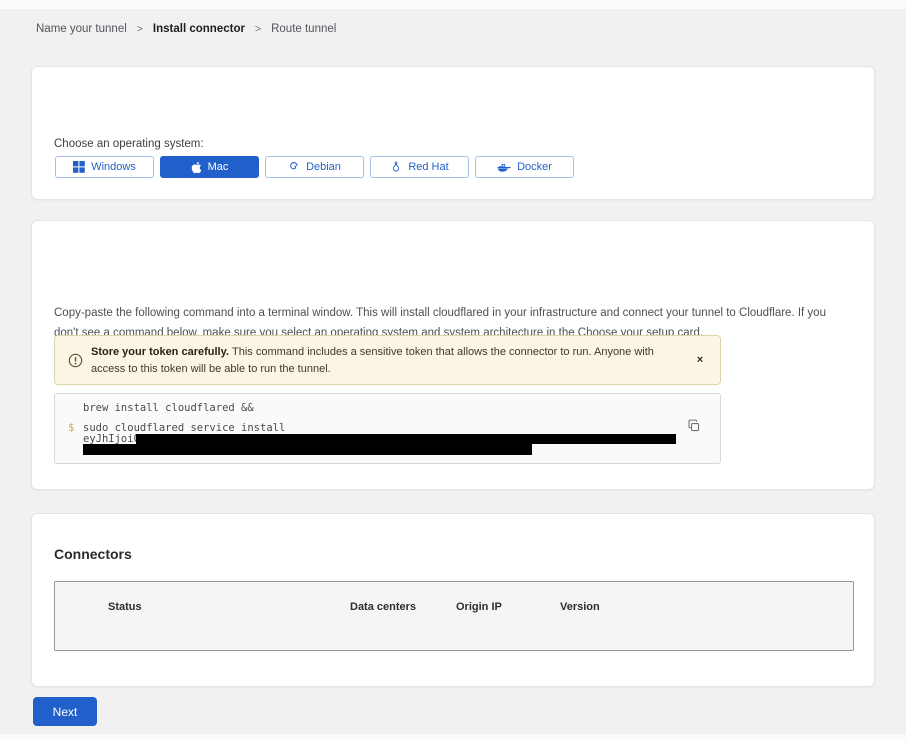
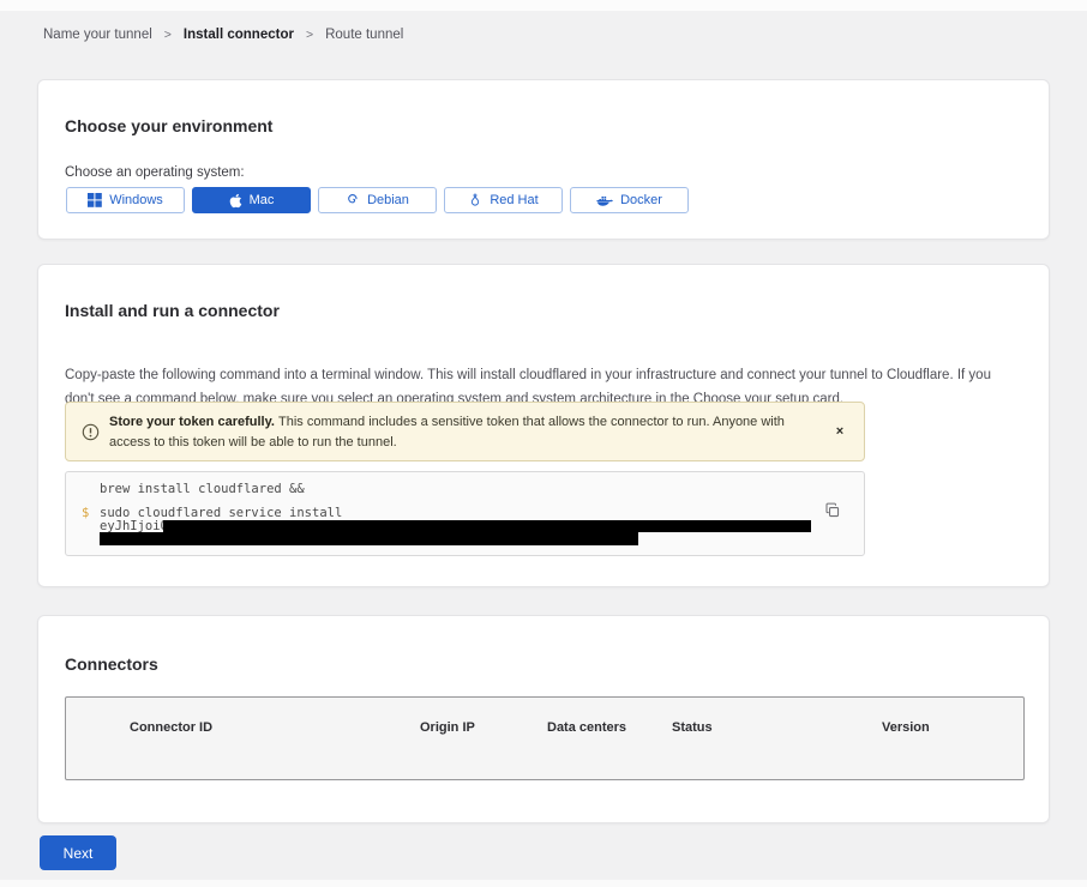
  Name your tunnel
  >
  Install connector
  >
  Route tunnel
+ Choose your environment
  Choose an operating system:
  Windows
  Mac
  Debian
  Red Hat
  Docker
+ Install and run a connector
  Copy-paste the following command into a terminal window. This will install cloudflared in your infrastructure and connect your tunnel to Cloudflare. If you don't see a command below, make sure you select an operating system and system architecture in the Choose your setup card.
  Store your token carefully. This command includes a sensitive token that allows the connector to run. Anyone with access to this token will be able to run the tunnel.
  ×
  $
  brew install cloudflared &&
  sudo cloudflared service install
  eyJhIjoi
  Connectors
+ Connector ID
- Status
+ Origin IP
  Data centers
- Origin IP
+ Status
  Version
  Next
